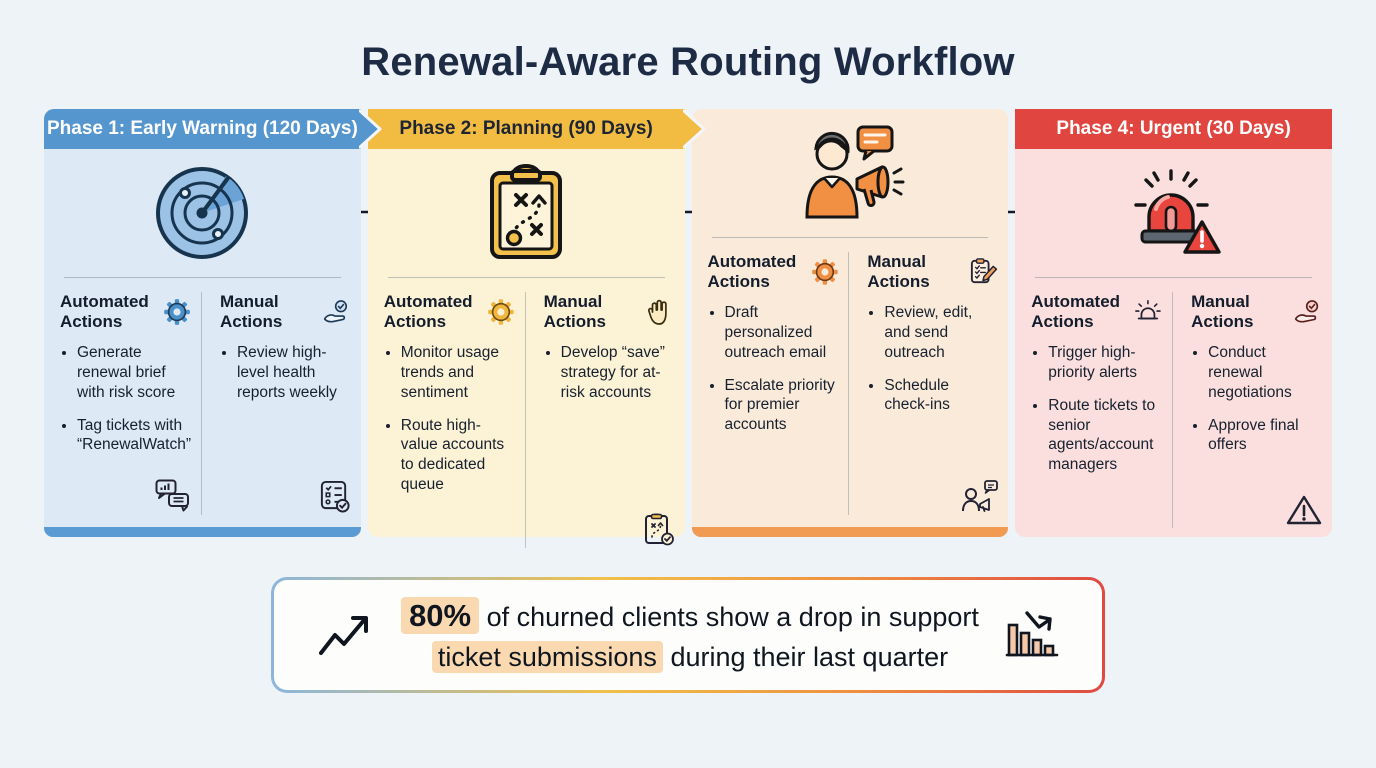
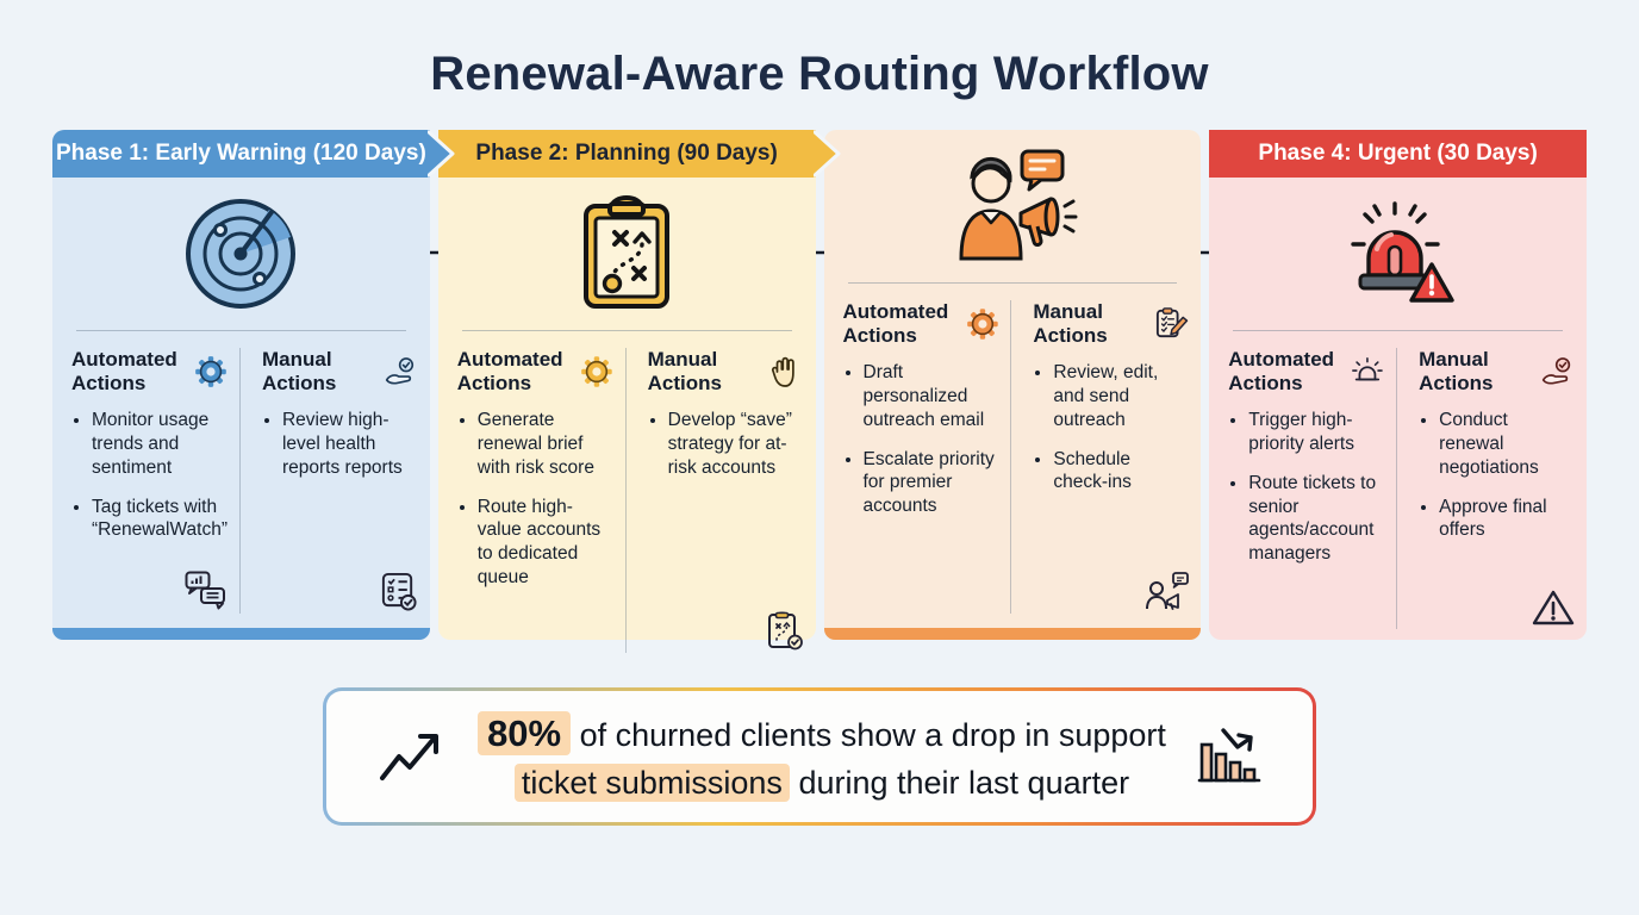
  Renewal-Aware Routing Workflow
  Phase 1: Early Warning (120 Days)
  Automated Actions
- Generate renewal brief with risk score
+ Monitor usage trends and sentiment
  Tag tickets with “RenewalWatch”
  Manual Actions
- Review high-level health reports weekly
+ Review high-level health reports reports
  Phase 2: Planning (90 Days)
  Automated Actions
- Monitor usage trends and sentiment
+ Generate renewal brief with risk score
  Route high-value accounts to dedicated queue
  Manual Actions
  Develop “save” strategy for at-risk accounts
  Automated Actions
  Draft personalized outreach email
  Escalate priority for premier accounts
  Manual Actions
  Review, edit, and send outreach
  Schedule check-ins
  Phase 4: Urgent (30 Days)
  Automated Actions
  Trigger high-priority alerts
  Route tickets to senior agents/account managers
  Manual Actions
  Conduct renewal negotiations
  Approve final offers
  80% of churned clients show a drop in support
  ticket submissions during their last quarter
